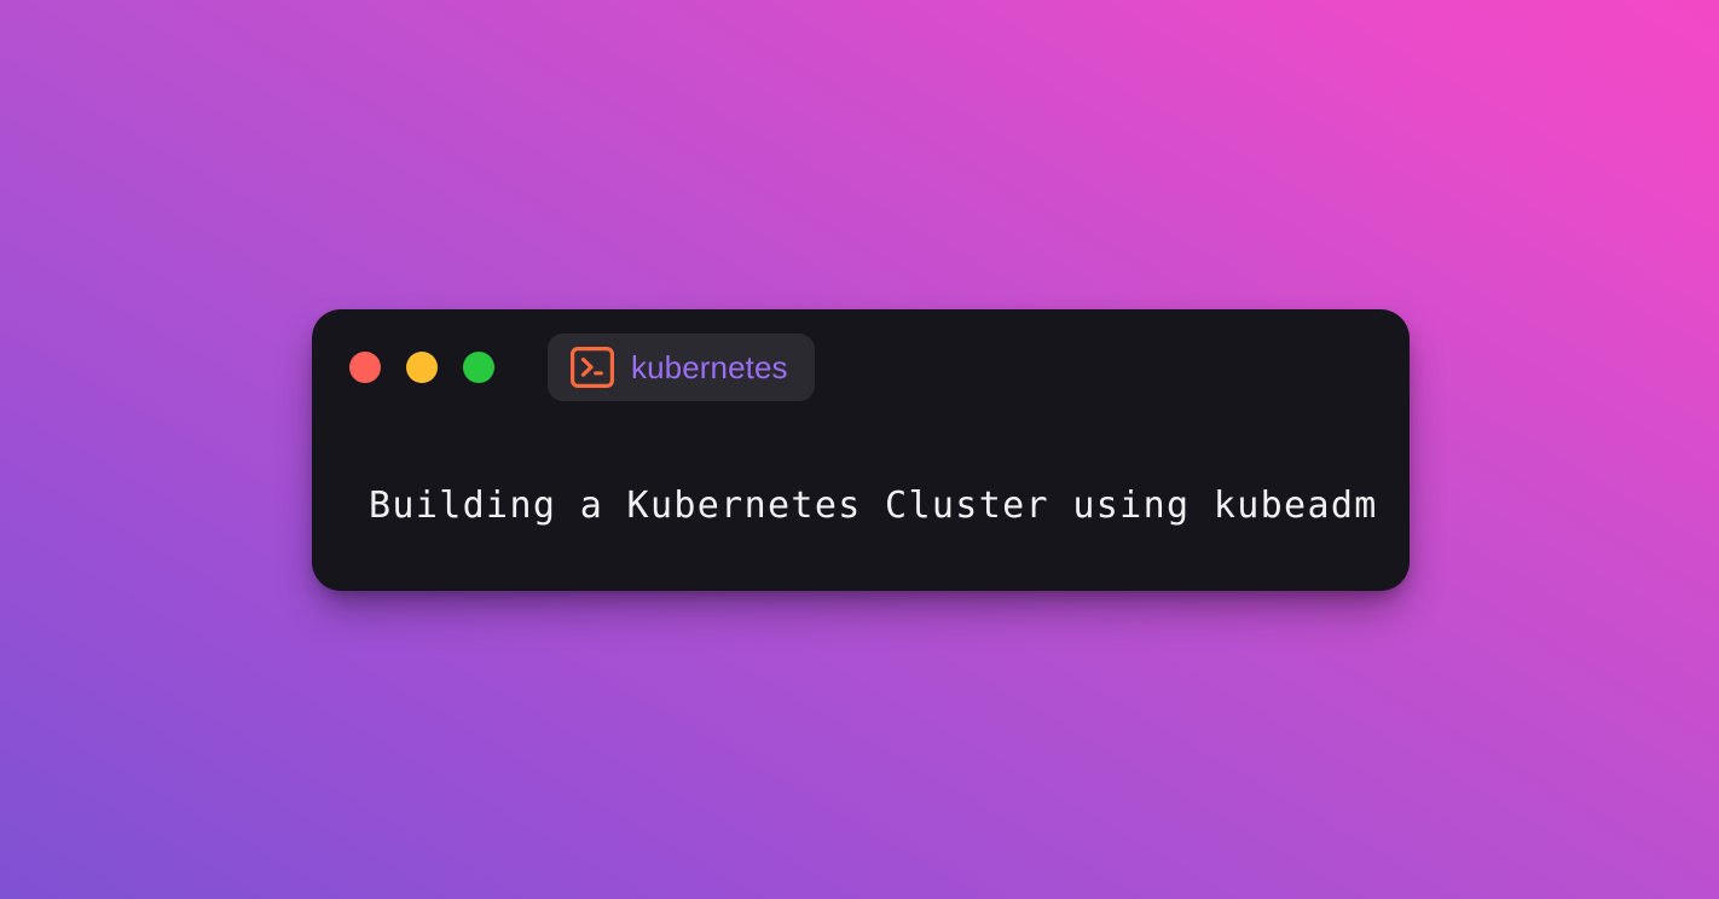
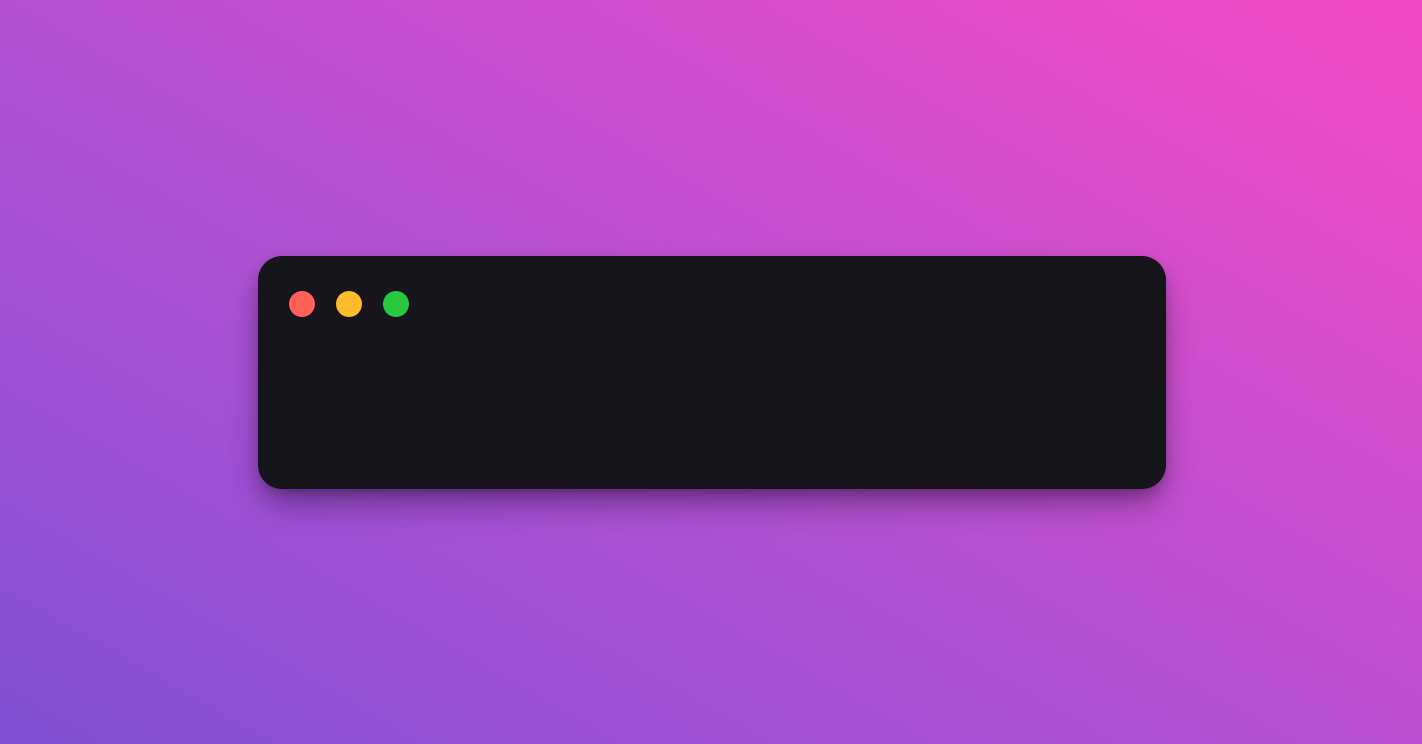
- kubernetes
- Building a Kubernetes Cluster using kubeadm
